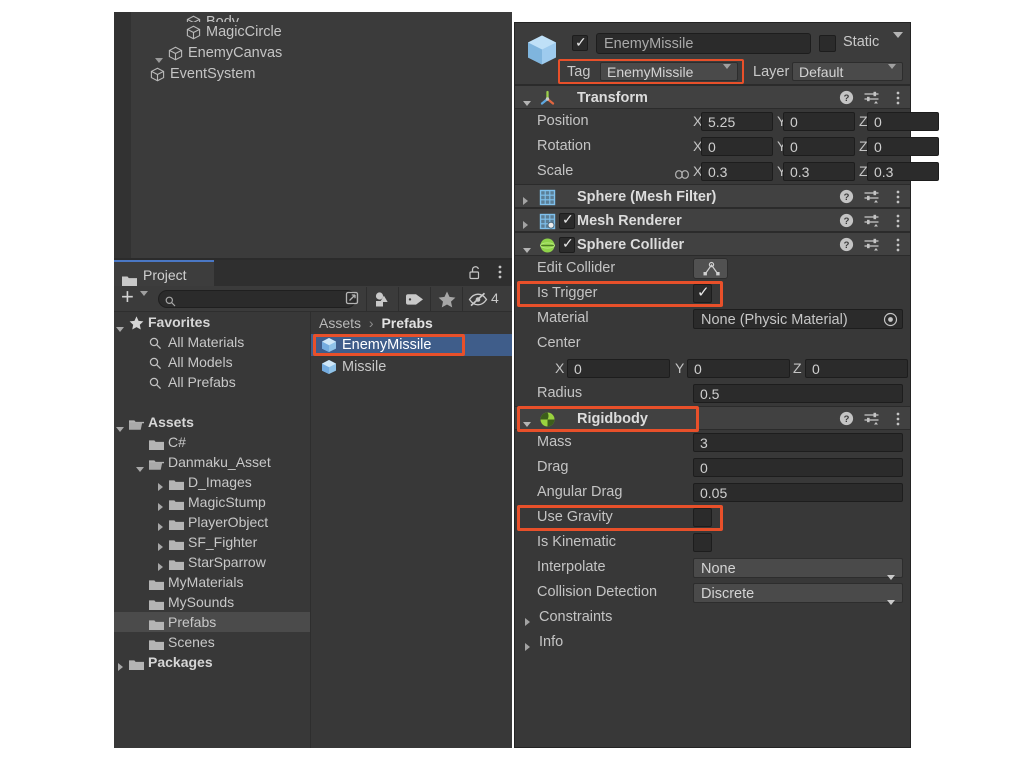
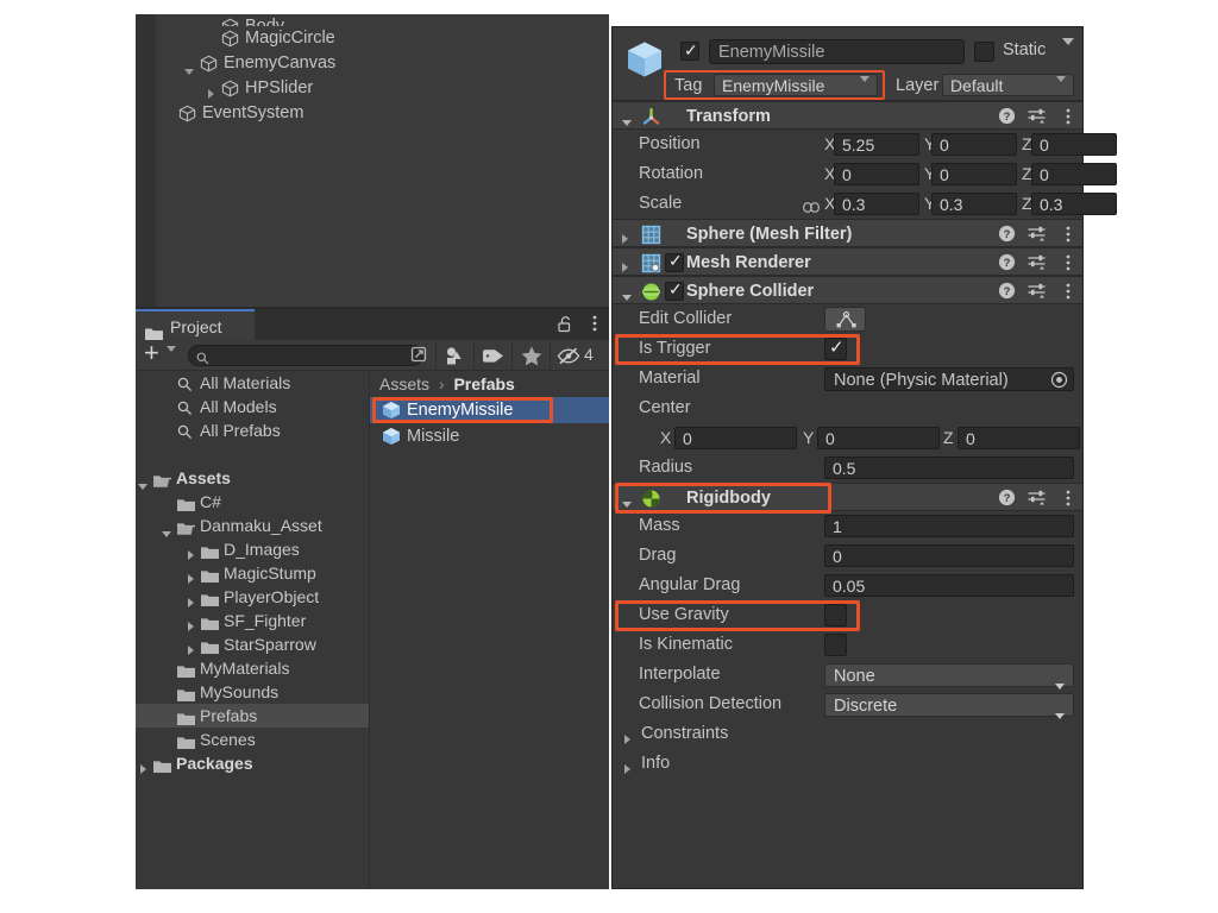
  MagicCircle
  EnemyCanvas
+ HPSlider
  EventSystem
  Project
  +
  4
- Favorites
  All Materials
  All Models
  All Prefabs
  Assets
  C#
  Danmaku_Asset
  D_Images
  MagicStump
  PlayerObject
  SF_Fighter
  StarSparrow
  MyMaterials
  MySounds
  Prefabs
  Scenes
  Packages
  Assets › Prefabs
  EnemyMissile
  Missile
  ✓
  EnemyMissile
  Static
  Tag
  EnemyMissile
  Layer
  Default
  Transform
  ?
  Position
  X
  5.25
  Y
  0
  Z
  0
  Rotation
  X
  0
  Y
  0
  Z
  0
  Scale
  X
  0.3
  Y
  0.3
  Z
  0.3
  Sphere (Mesh Filter)
  ?
  ✓
  Mesh Renderer
  ?
  ✓
  Sphere Collider
  ?
  Edit Collider
  Is Trigger
  ✓
  Material
  None (Physic Material)
  Center
  X
  0
  Y
  0
  Z
  0
  Radius
  0.5
  Rigidbody
  ?
  Mass
- 3
+ 1
  Drag
  0
  Angular Drag
  0.05
  Use Gravity
  Is Kinematic
  Interpolate
  None
  Collision Detection
  Discrete
  Constraints
  Info
